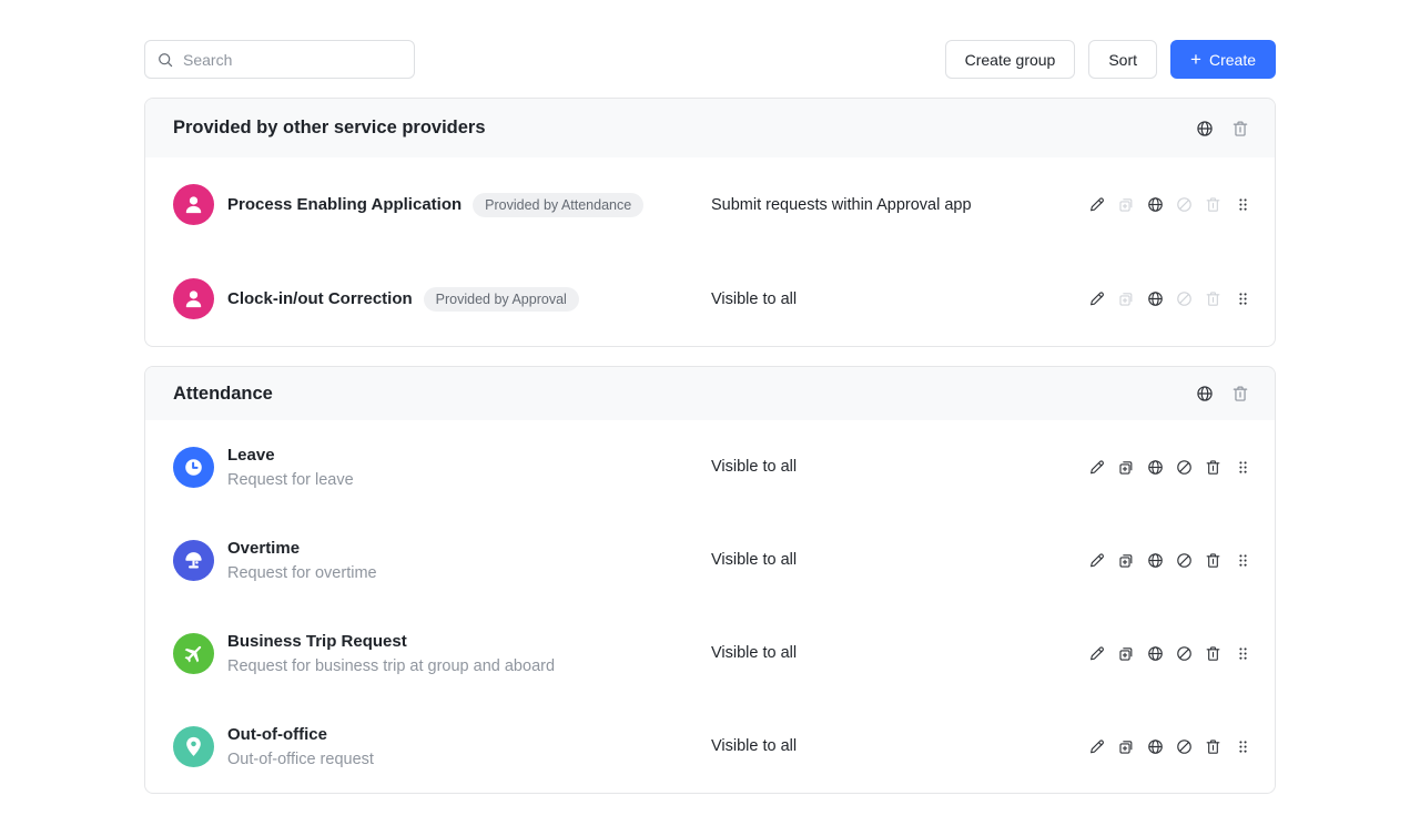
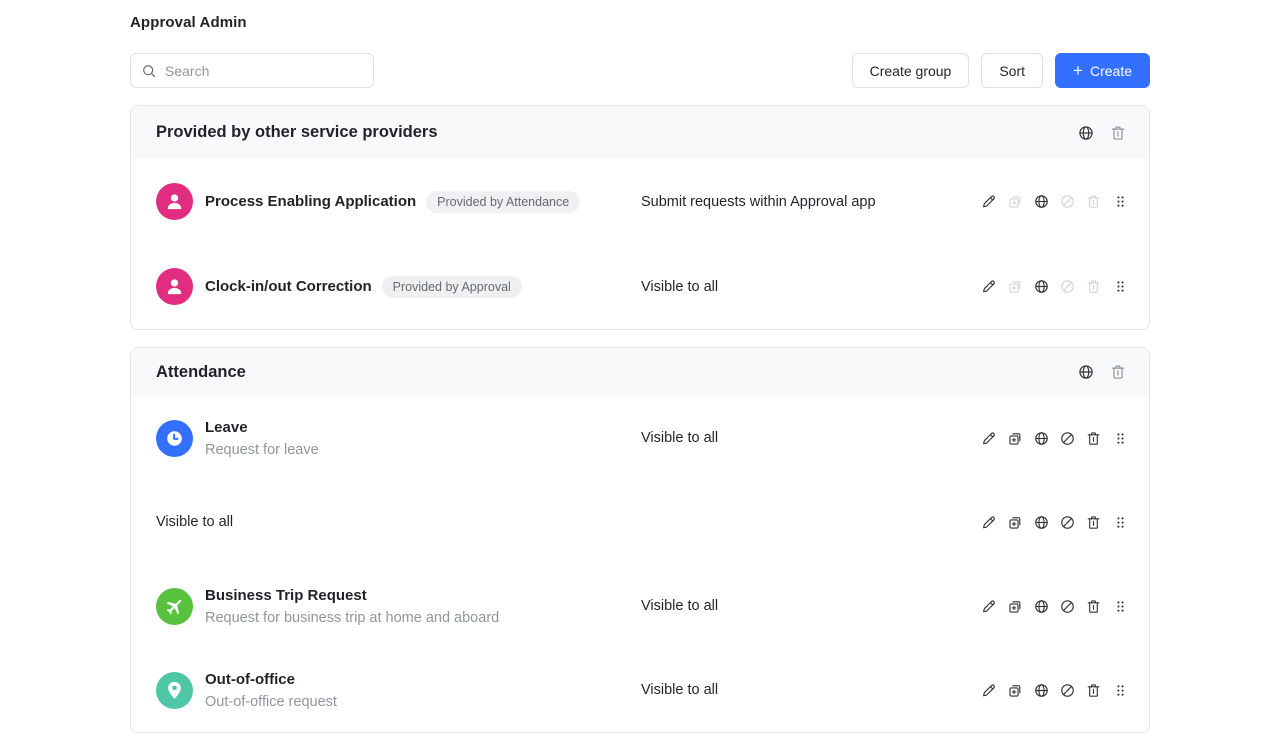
+ Approval Admin
  Search
  Create group
  Sort
  +
  Create
  Provided by other service providers
  Process Enabling Application
  Provided by Attendance
  Submit requests within Approval app
  Clock-in/out Correction
  Provided by Approval
  Visible to all
  Attendance
  Leave
  Request for leave
  Visible to all
- Overtime
- Request for overtime
  Visible to all
  Business Trip Request
- Request for business trip at group and aboard
+ Request for business trip at home and aboard
  Visible to all
  Out-of-office
  Out-of-office request
  Visible to all
